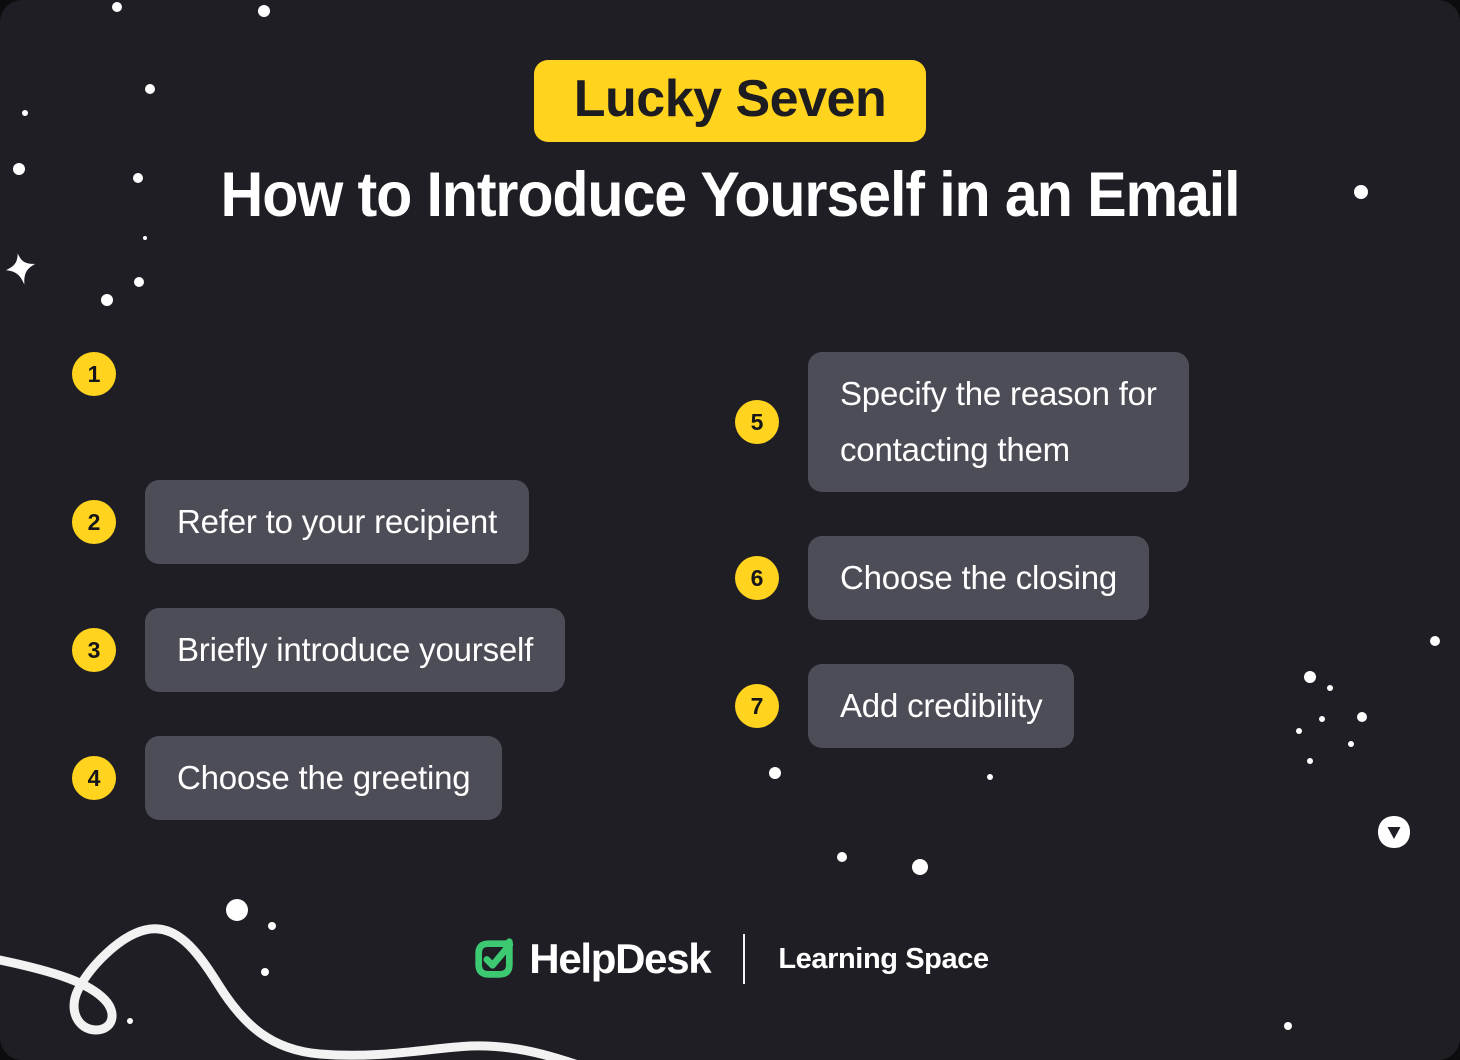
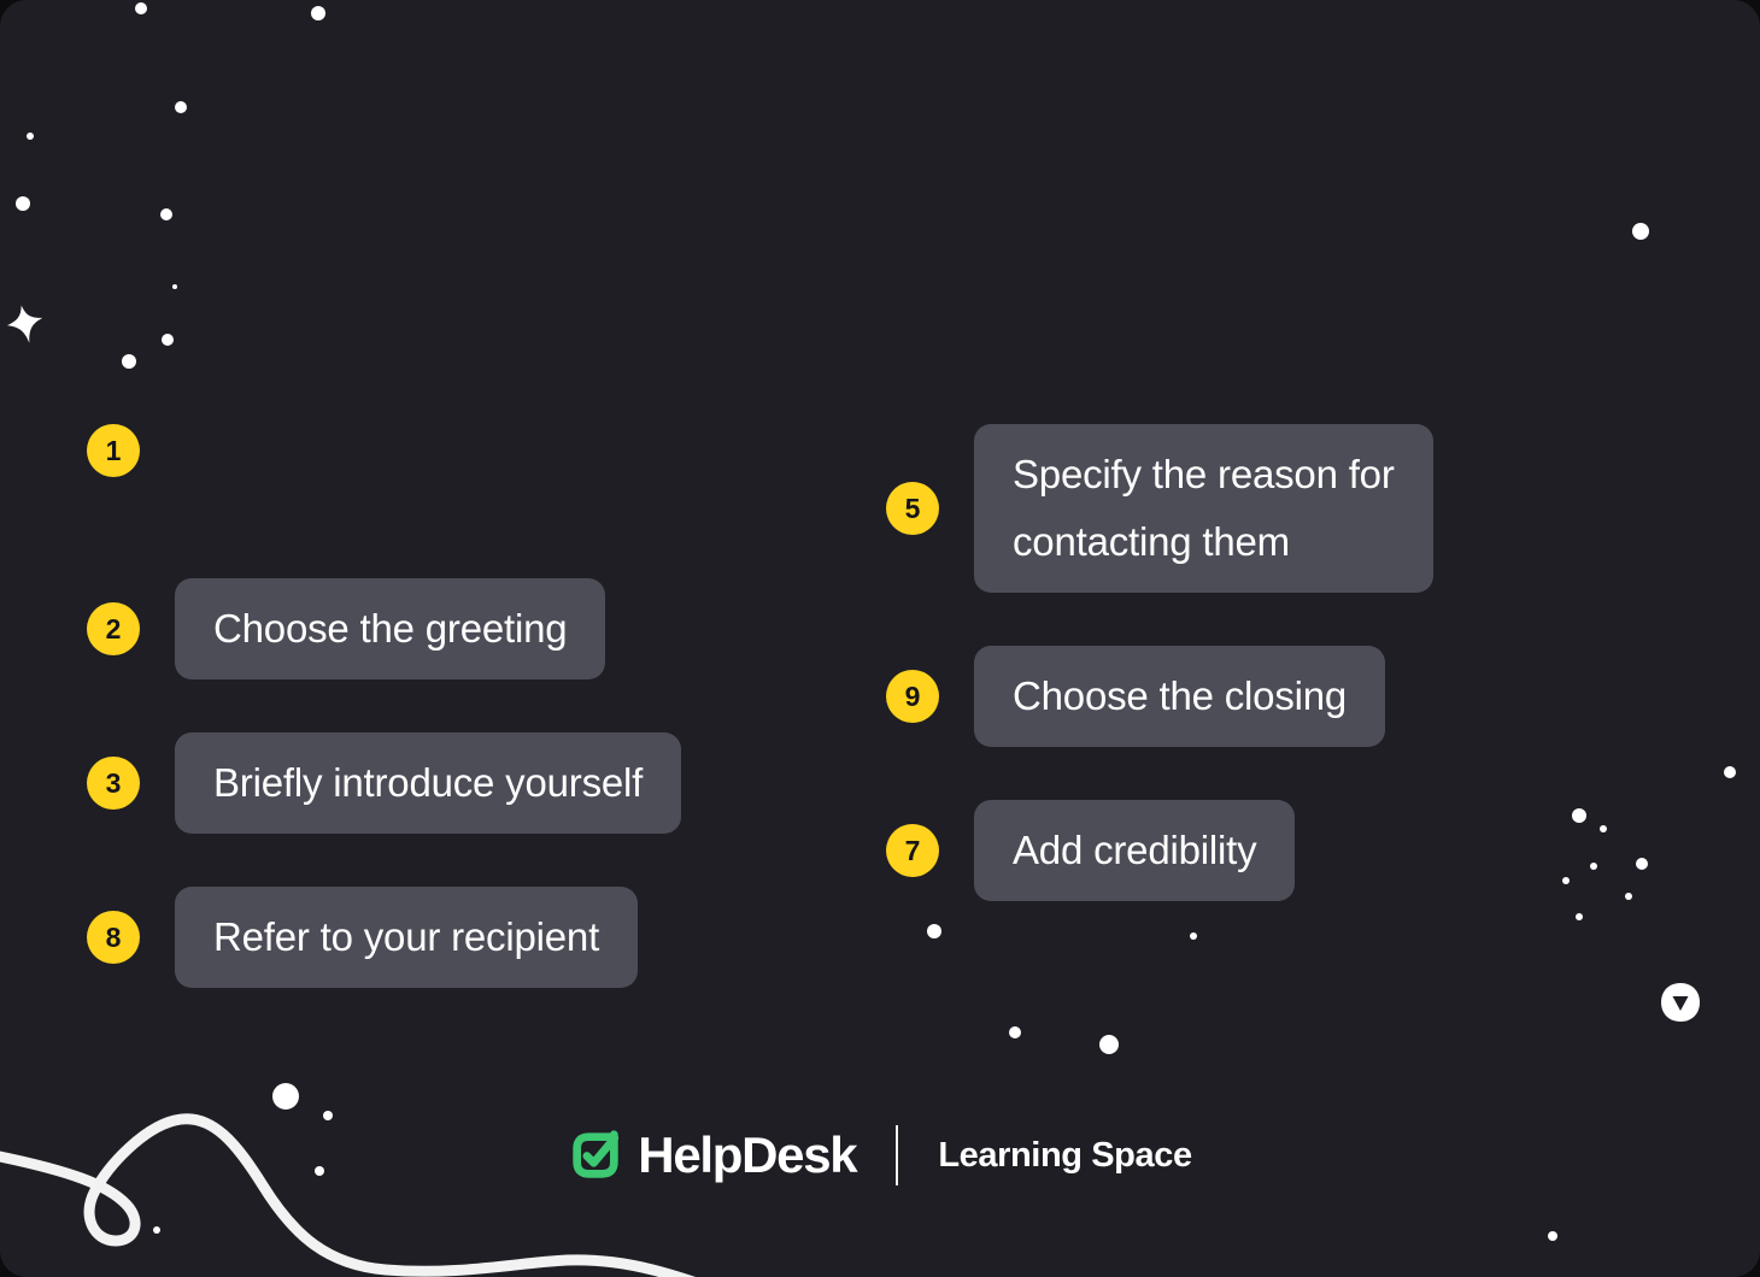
- Lucky Seven
- How to Introduce Yourself in an Email
  1
  2
- Refer to your recipient
+ Choose the greeting
  3
  Briefly introduce yourself
- 4
+ 8
- Choose the greeting
+ Refer to your recipient
  5
  Specify the reason for
  contacting them
- 6
+ 9
  Choose the closing
  7
  Add credibility
  HelpDesk
  Learning Space
